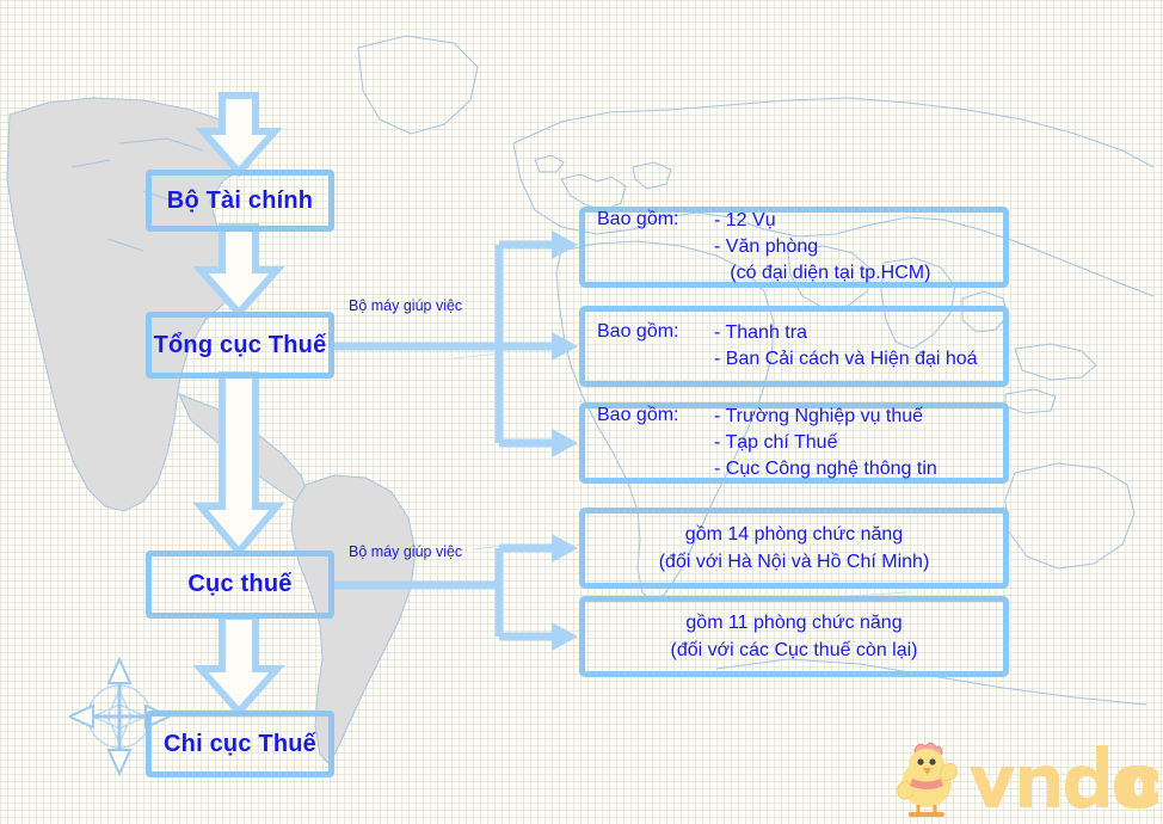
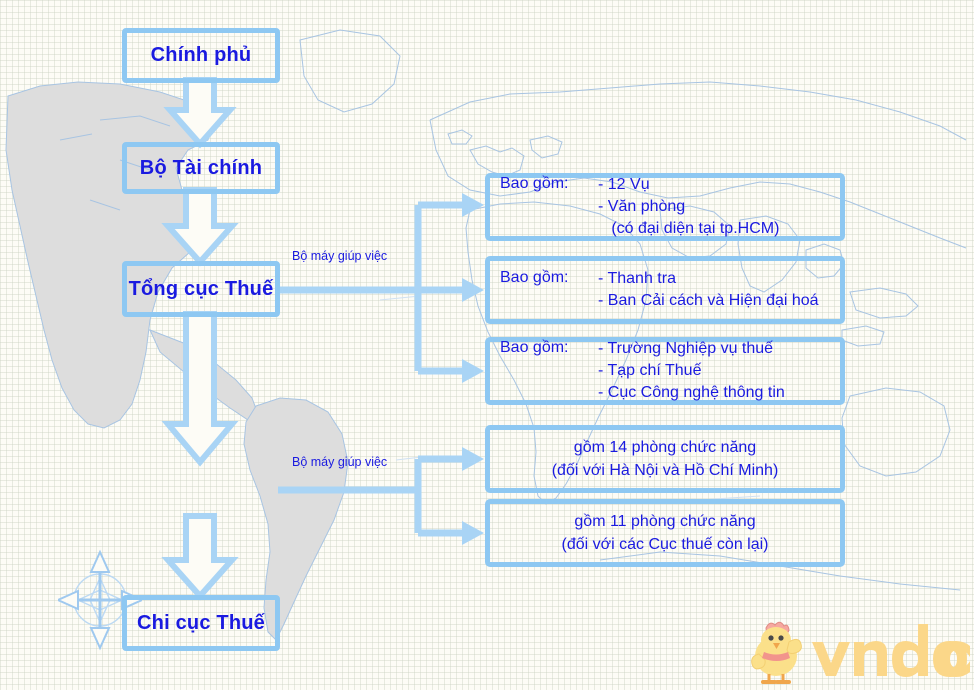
+ Chính phủ
  Bộ Tài chính
  Tổng cục Thuế
- Cục thuế
  Chi cục Thuế
  Bộ máy giúp việc
  Bộ máy giúp việc
  Bao gồm:
  - 12 Vụ
  - Văn phòng
  (có đại diện tại tp.HCM)
  Bao gồm:
  - Thanh tra
  - Ban Cải cách và Hiện đại hoá
  Bao gồm:
  - Trường Nghiệp vụ thuế
  - Tạp chí Thuế
  - Cục Công nghệ thông tin
  gồm 14 phòng chức năng
  (đối với Hà Nội và Hồ Chí Minh)
  gồm 11 phòng chức năng
  (đối với các Cục thuế còn lại)
